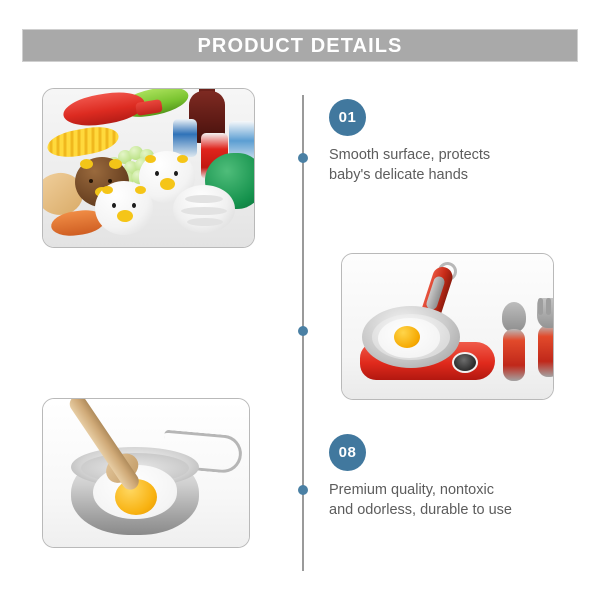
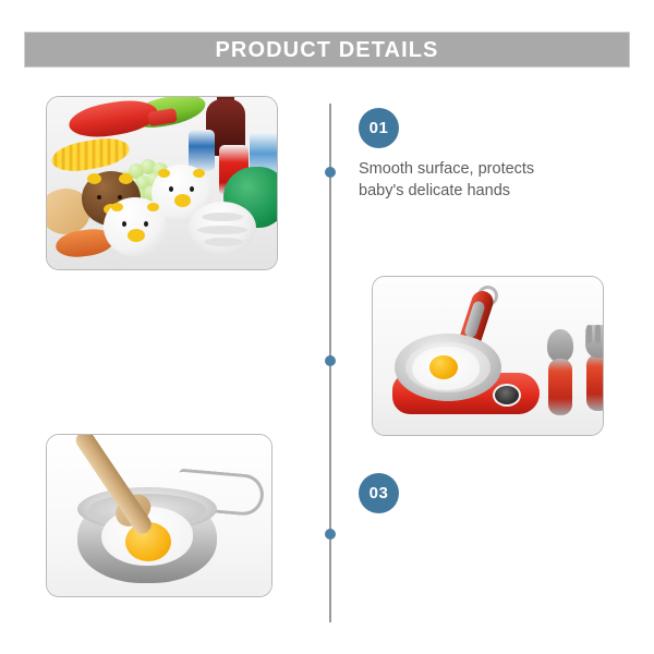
  PRODUCT DETAILS
  01
  Smooth surface, protects
  baby's delicate hands
- 08
+ 03
- Premium quality, nontoxic
- and odorless, durable to use
